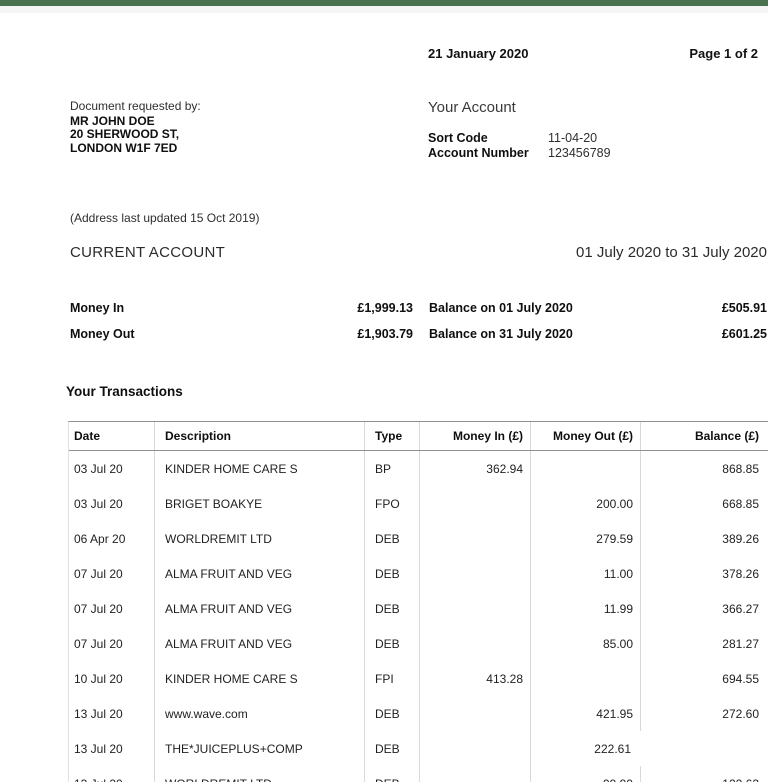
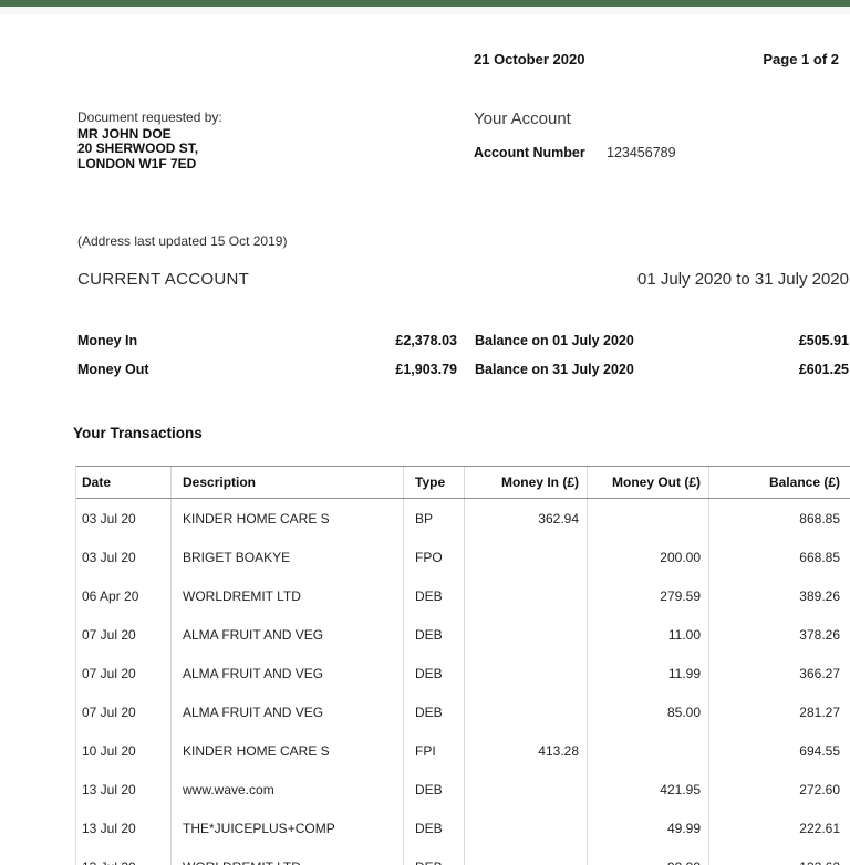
- 21 January 2020
+ 21 October 2020
  Page 1 of 2
  Document requested by:
  MR JOHN DOE
  20 SHERWOOD ST,
  LONDON W1F 7ED
  Your Account
- Sort Code
- 11-04-20
  Account Number
  123456789
  (Address last updated 15 Oct 2019)
  CURRENT ACCOUNT
  01 July 2020 to 31 July 2020
  Money In
- £1,999.13
+ £2,378.03
  Balance on 01 July 2020
  £505.91
  Money Out
  £1,903.79
  Balance on 31 July 2020
  £601.25
  Your Transactions
  Date
  Description
  Type
  Money In (£)
  Money Out (£)
  Balance (£)
  03 Jul 20
  KINDER HOME CARE S
  BP
  362.94
  868.85
  03 Jul 20
  BRIGET BOAKYE
  FPO
  200.00
  668.85
  06 Apr 20
  WORLDREMIT LTD
  DEB
  279.59
  389.26
  07 Jul 20
  ALMA FRUIT AND VEG
  DEB
  11.00
  378.26
  07 Jul 20
  ALMA FRUIT AND VEG
  DEB
  11.99
  366.27
  07 Jul 20
  ALMA FRUIT AND VEG
  DEB
  85.00
  281.27
  10 Jul 20
  KINDER HOME CARE S
  FPI
  413.28
  694.55
  13 Jul 20
  www.wave.com
  DEB
  421.95
  272.60
  13 Jul 20
  THE*JUICEPLUS+COMP
  DEB
+ 49.99
  222.61
